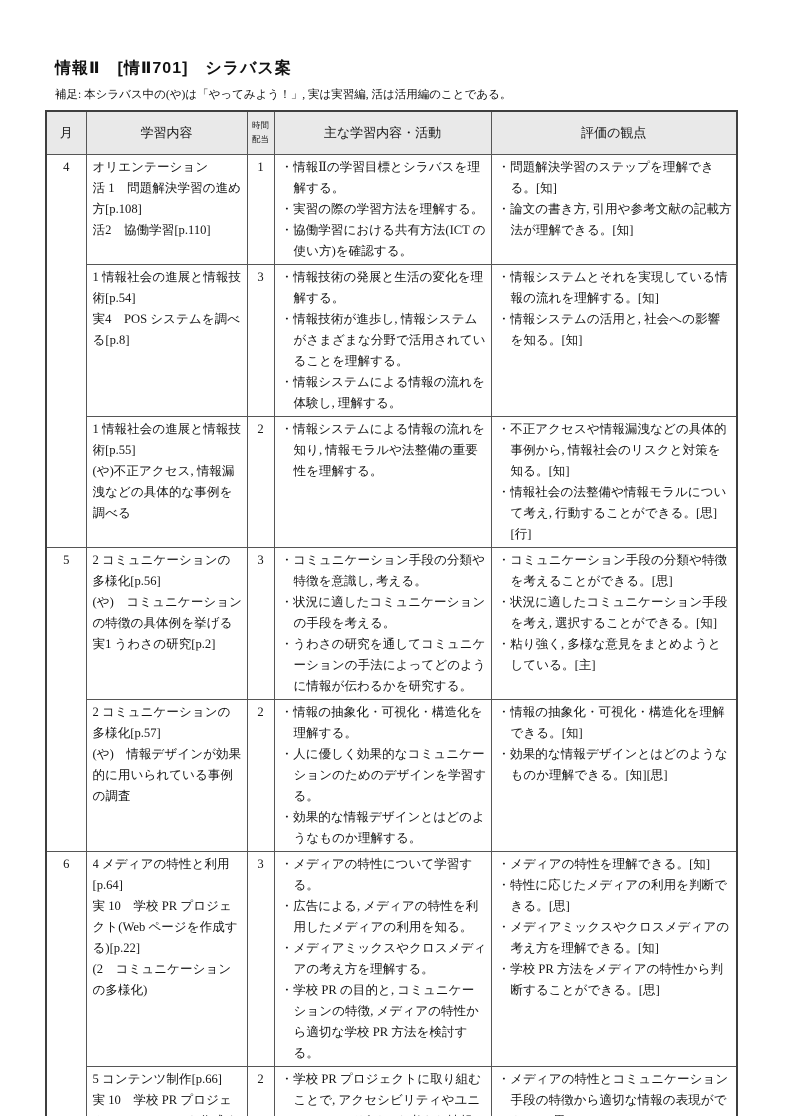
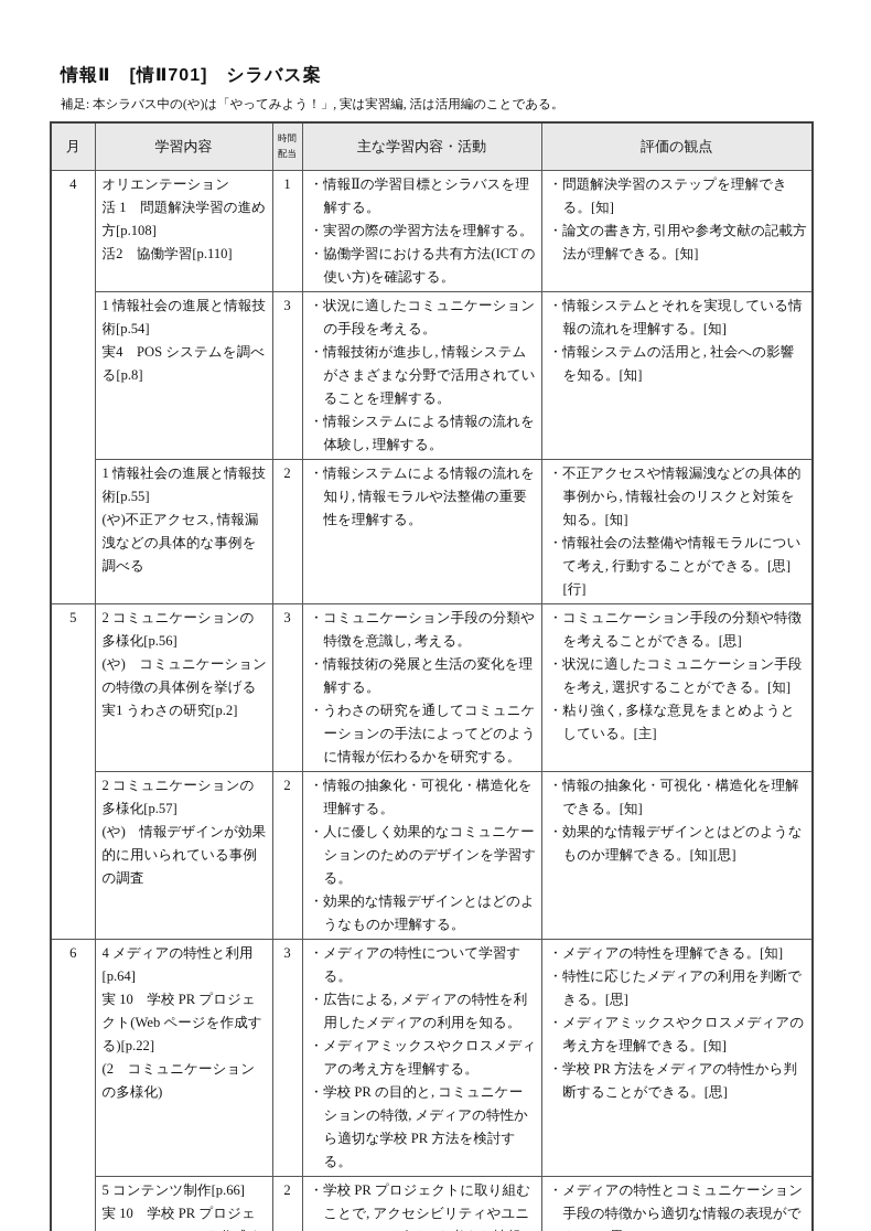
  情報Ⅱ [情Ⅱ701] シラバス案
  補足: 本シラバス中の(や)は「やってみよう！」, 実は実習編, 活は活用編のことである。
  月	学習内容	時間 配当	主な学習内容・活動	評価の観点
  4	オリエンテーション活 1 問題解決学習の進め方[p.108]活2 協働学習[p.110]	1	・情報Ⅱの学習目標とシラバスを理解する。・実習の際の学習方法を理解する。・協働学習における共有方法(ICT の使い方)を確認する。	・問題解決学習のステップを理解できる。[知]・論文の書き方, 引用や参考文献の記載方法が理解できる。[知]
- 1 情報社会の進展と情報技術[p.54]実4 POS システムを調べる[p.8]	3	・情報技術の発展と生活の変化を理解する。・情報技術が進歩し, 情報システムがさまざまな分野で活用されていることを理解する。・情報システムによる情報の流れを体験し, 理解する。	・情報システムとそれを実現している情報の流れを理解する。[知]・情報システムの活用と, 社会への影響を知る。[知]
+ 1 情報社会の進展と情報技術[p.54]実4 POS システムを調べる[p.8]	3	・状況に適したコミュニケーションの手段を考える。・情報技術が進歩し, 情報システムがさまざまな分野で活用されていることを理解する。・情報システムによる情報の流れを体験し, 理解する。	・情報システムとそれを実現している情報の流れを理解する。[知]・情報システムの活用と, 社会への影響を知る。[知]
  1 情報社会の進展と情報技術[p.55](や)不正アクセス, 情報漏洩などの具体的な事例を調べる	2	・情報システムによる情報の流れを知り, 情報モラルや法整備の重要性を理解する。	・不正アクセスや情報漏洩などの具体的事例から, 情報社会のリスクと対策を知る。[知]・情報社会の法整備や情報モラルについて考え, 行動することができる。[思][行]
- 5	2 コミュニケーションの多様化[p.56](や) コミュニケーションの特徴の具体例を挙げる実1 うわさの研究[p.2]	3	・コミュニケーション手段の分類や特徴を意識し, 考える。・状況に適したコミュニケーションの手段を考える。・うわさの研究を通してコミュニケーションの手法によってどのように情報が伝わるかを研究する。	・コミュニケーション手段の分類や特徴を考えることができる。[思]・状況に適したコミュニケーション手段を考え, 選択することができる。[知]・粘り強く, 多様な意見をまとめようとしている。[主]
+ 5	2 コミュニケーションの多様化[p.56](や) コミュニケーションの特徴の具体例を挙げる実1 うわさの研究[p.2]	3	・コミュニケーション手段の分類や特徴を意識し, 考える。・情報技術の発展と生活の変化を理解する。・うわさの研究を通してコミュニケーションの手法によってどのように情報が伝わるかを研究する。	・コミュニケーション手段の分類や特徴を考えることができる。[思]・状況に適したコミュニケーション手段を考え, 選択することができる。[知]・粘り強く, 多様な意見をまとめようとしている。[主]
  2 コミュニケーションの多様化[p.57](や) 情報デザインが効果的に用いられている事例の調査	2	・情報の抽象化・可視化・構造化を理解する。・人に優しく効果的なコミュニケーションのためのデザインを学習する。・効果的な情報デザインとはどのようなものか理解する。	・情報の抽象化・可視化・構造化を理解できる。[知]・効果的な情報デザインとはどのようなものか理解できる。[知][思]
  6	4 メディアの特性と利用[p.64]実 10 学校 PR プロジェクト(Web ページを作成する)[p.22](2 コミュニケーションの多様化)	3	・メディアの特性について学習する。・広告による, メディアの特性を利用したメディアの利用を知る。・メディアミックスやクロスメディアの考え方を理解する。・学校 PR の目的と, コミュニケーションの特徴, メディアの特性から適切な学校 PR 方法を検討する。	・メディアの特性を理解できる。[知]・特性に応じたメディアの利用を判断できる。[思]・メディアミックスやクロスメディアの考え方を理解できる。[知]・学校 PR 方法をメディアの特性から判断することができる。[思]
  5 コンテンツ制作[p.66]実 10 学校 PR プロジェ	2	・学校 PR プロジェクトに取り組むことで, アクセシビリティやユニ	・メディアの特性とコミュニケーション手段の特徴から適切な情報の表現がで
